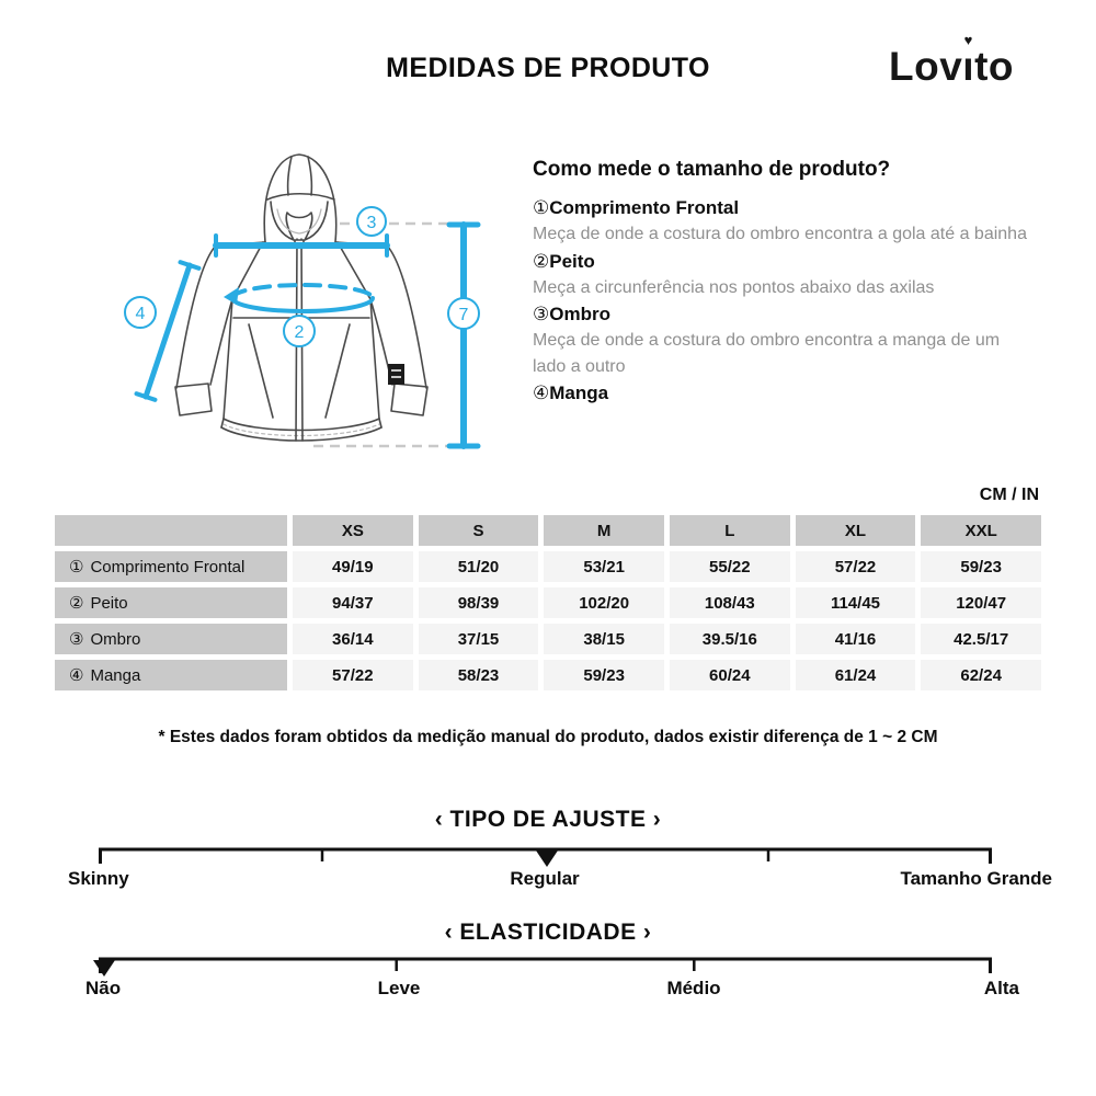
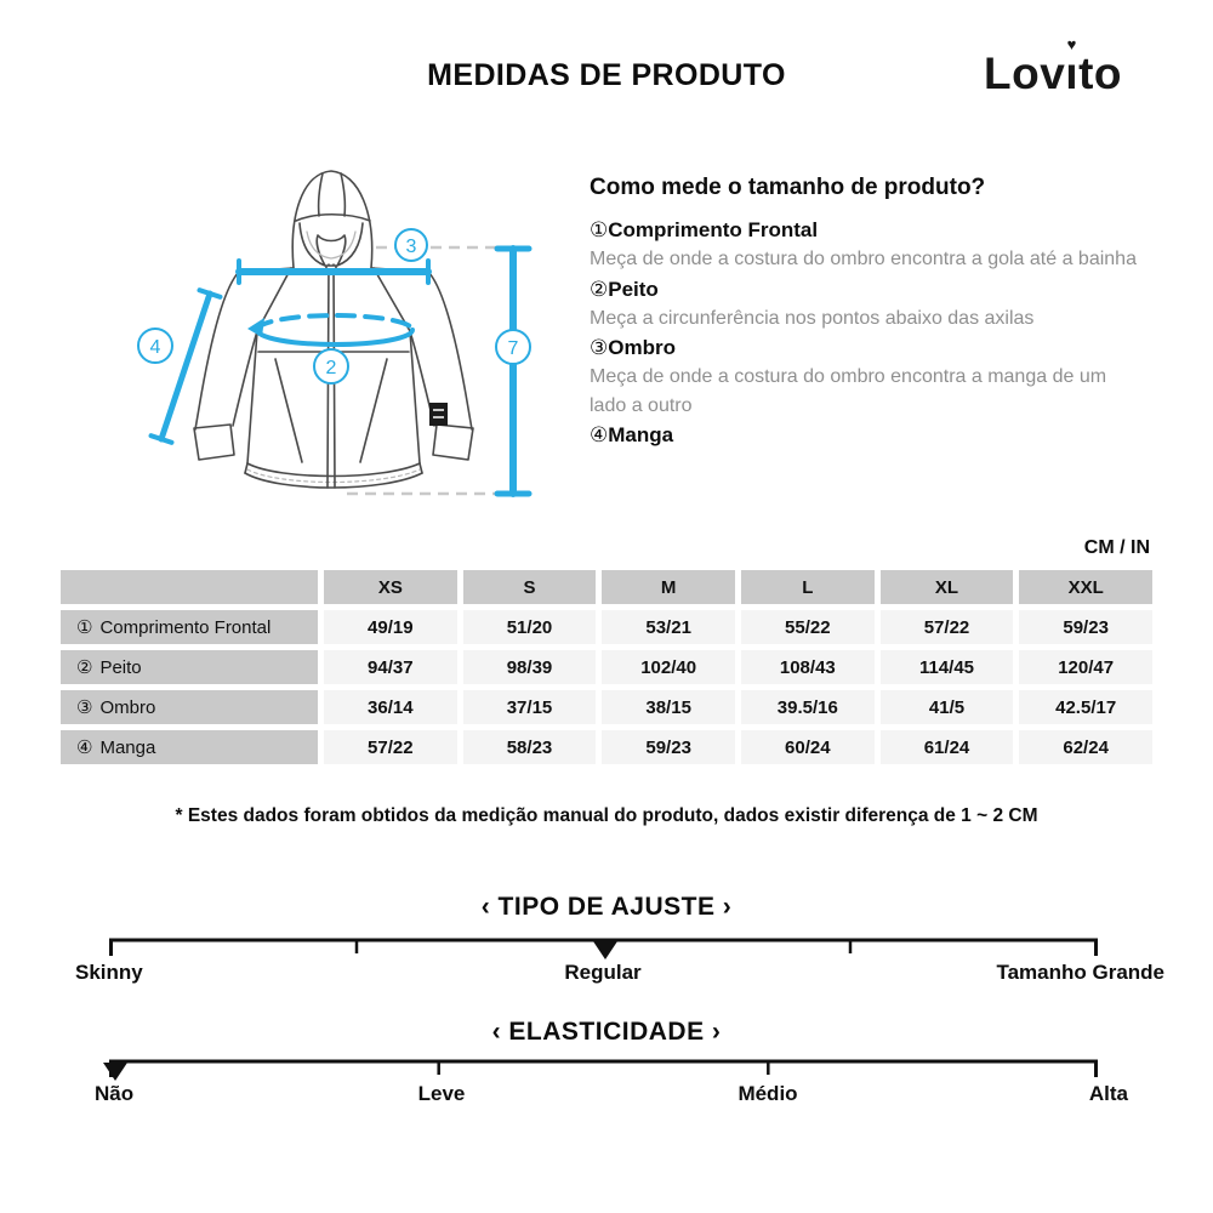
  MEDIDAS DE PRODUTO
  Lovı
  ♥
  to
  7
  2
  3
  4
  Como mede o tamanho de produto?
  ①Comprimento Frontal
  Meça de onde a costura do ombro encontra a gola até a bainha
  ②Peito
  Meça a circunferência nos pontos abaixo das axilas
  ③Ombro
  Meça de onde a costura do ombro encontra a manga de um lado a outro
  ④Manga
  CM / IN
  XS
  S
  M
  L
  XL
  XXL
  ①
  Comprimento Frontal
  49/19
  51/20
  53/21
  55/22
  57/22
  59/23
  ②
  Peito
  94/37
  98/39
- 102/20
+ 102/40
  108/43
  114/45
  120/47
  ③
  Ombro
  36/14
  37/15
  38/15
  39.5/16
- 41/16
+ 41/5
  42.5/17
  ④
  Manga
  57/22
  58/23
  59/23
  60/24
  61/24
  62/24
  * Estes dados foram obtidos da medição manual do produto, dados existir diferença de 1 ~ 2 CM
  ‹ TIPO DE AJUSTE ›
  Skinny
  Regular
  Tamanho Grande
  ‹ ELASTICIDADE ›
  Não
  Leve
  Médio
  Alta
